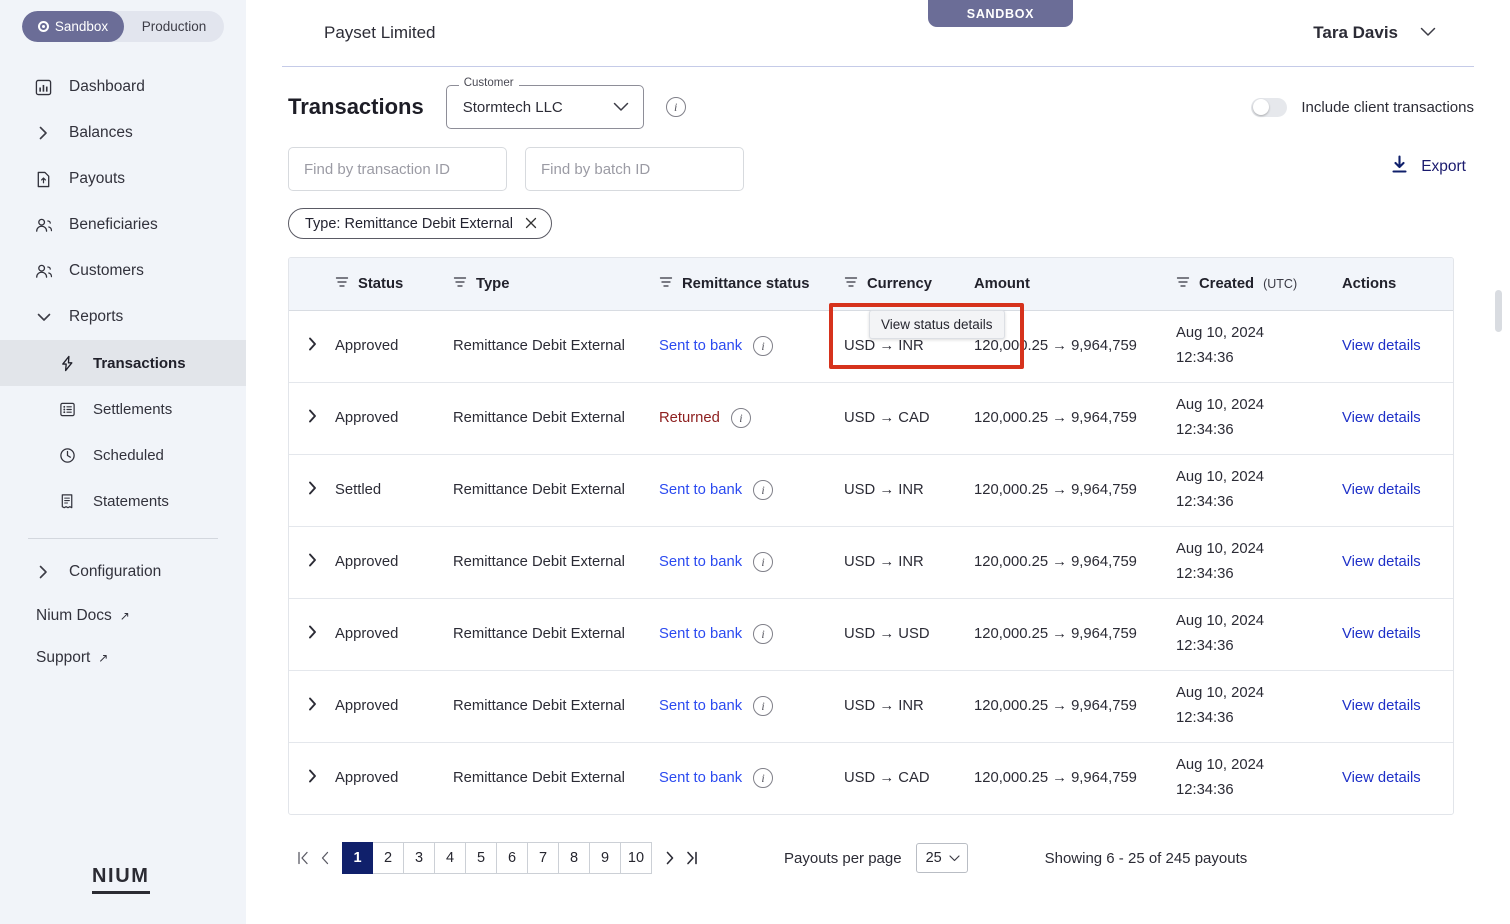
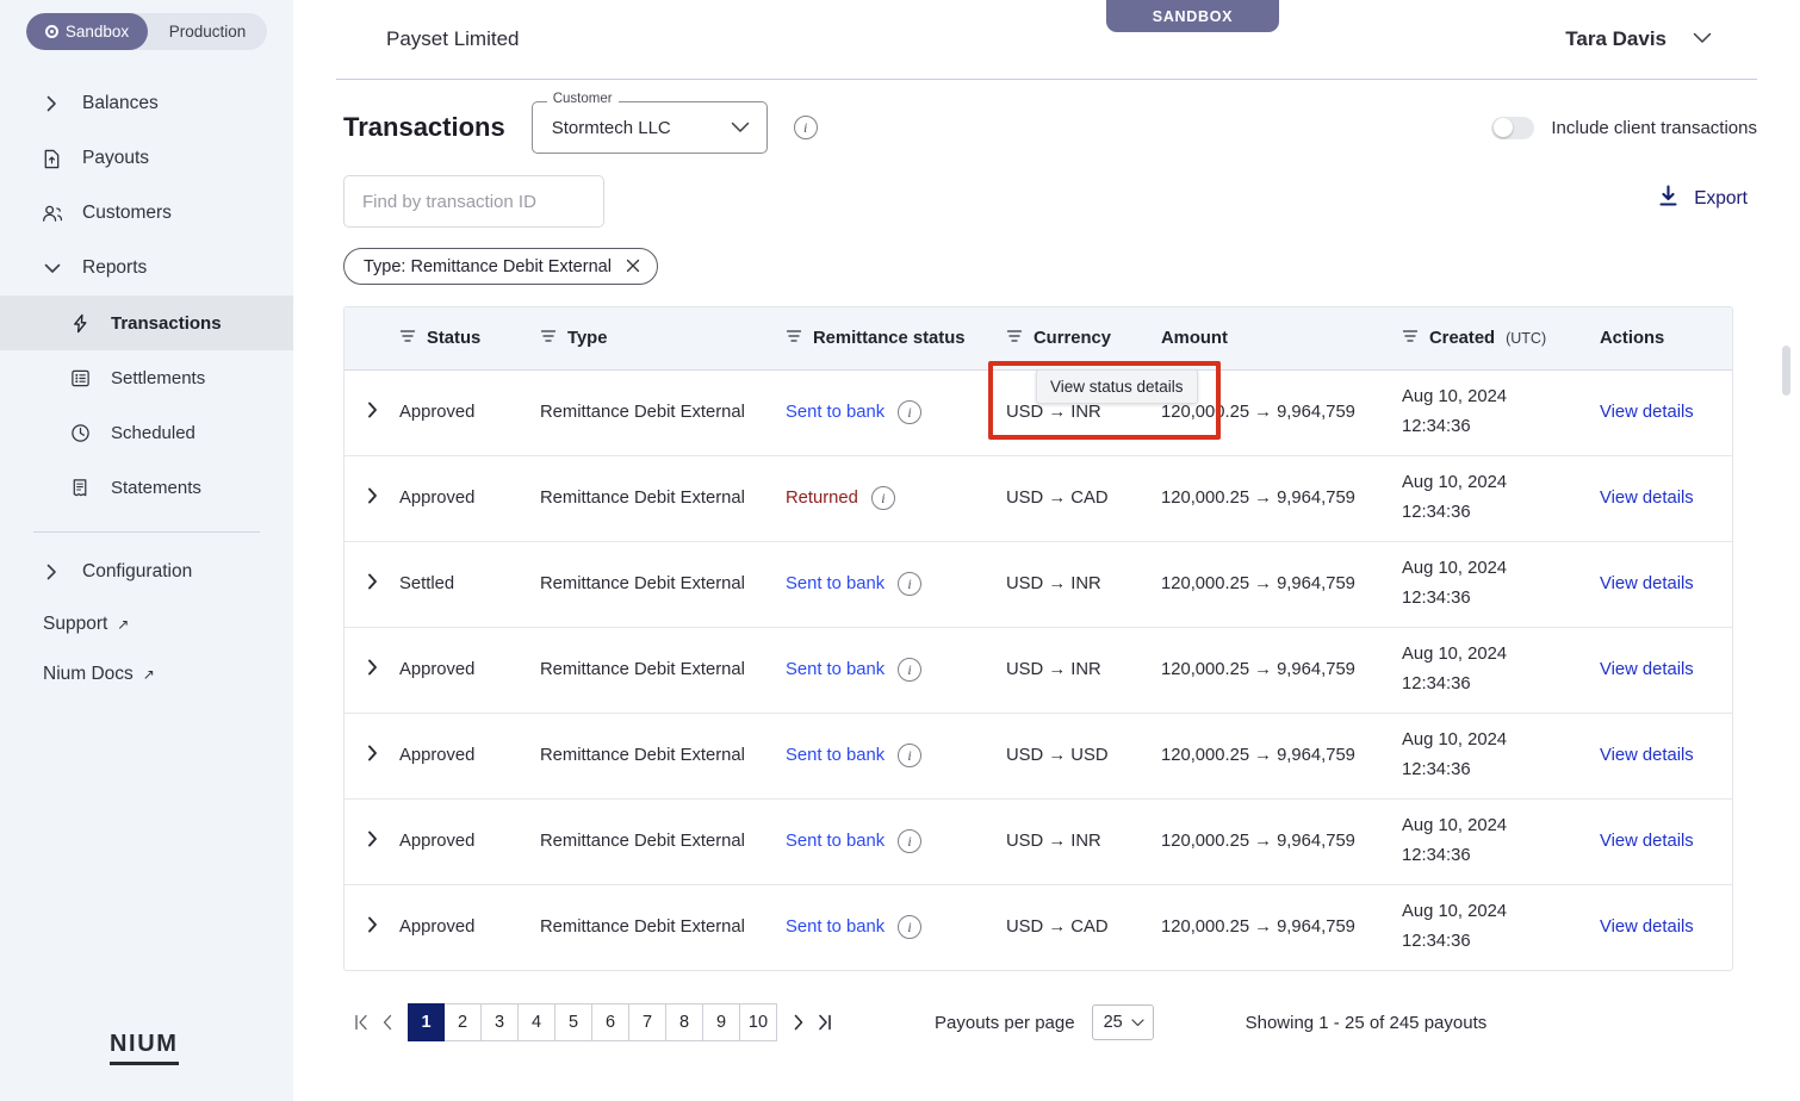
  Sandbox
  Production
- Dashboard
  Balances
  Payouts
- Beneficiaries
  Customers
  Reports
  Transactions
  Settlements
  Scheduled
  Statements
  Configuration
- Nium Docs
+ Support
  ↗
- Support
+ Nium Docs
  ↗
  NIUM
  SANDBOX
  Payset Limited
  Tara Davis
  Transactions
  Customer
  Stormtech LLC
  i
  Include client transactions
  Find by transaction ID
- Find by batch ID
  Export
  Type: Remittance Debit External
  	Status	Type	Remittance status	Currency	Amount	Created (UTC)	Actions
  	Approved	Remittance Debit External	Sent to bank i	USD → INR	120,000.25 → 9,964,759	Aug 10, 202412:34:36	View details
  	Approved	Remittance Debit External	Returned i	USD → CAD	120,000.25 → 9,964,759	Aug 10, 202412:34:36	View details
  	Settled	Remittance Debit External	Sent to bank i	USD → INR	120,000.25 → 9,964,759	Aug 10, 202412:34:36	View details
  	Approved	Remittance Debit External	Sent to bank i	USD → INR	120,000.25 → 9,964,759	Aug 10, 202412:34:36	View details
  	Approved	Remittance Debit External	Sent to bank i	USD → USD	120,000.25 → 9,964,759	Aug 10, 202412:34:36	View details
  	Approved	Remittance Debit External	Sent to bank i	USD → INR	120,000.25 → 9,964,759	Aug 10, 202412:34:36	View details
  	Approved	Remittance Debit External	Sent to bank i	USD → CAD	120,000.25 → 9,964,759	Aug 10, 202412:34:36	View details
  1
  2
  3
  4
  5
  6
  7
  8
  9
  10
  Payouts per page
  25
- Showing 6 - 25 of 245 payouts
+ Showing 1 - 25 of 245 payouts
  View status details
